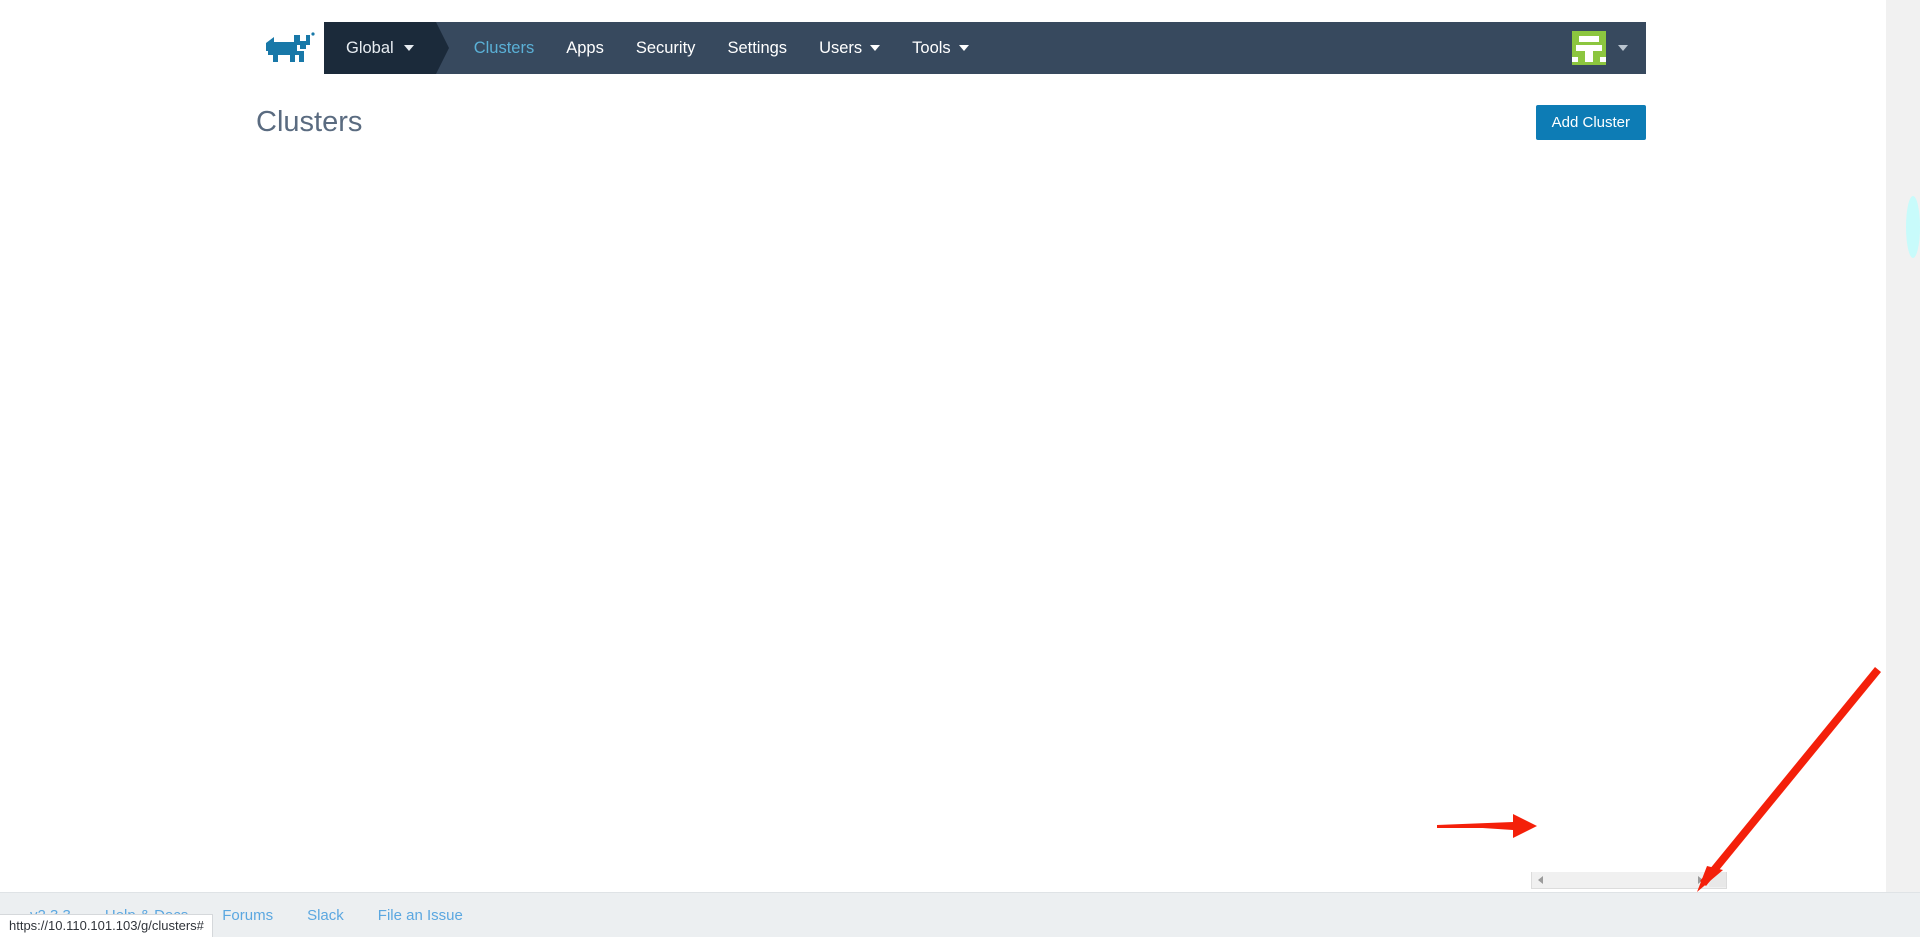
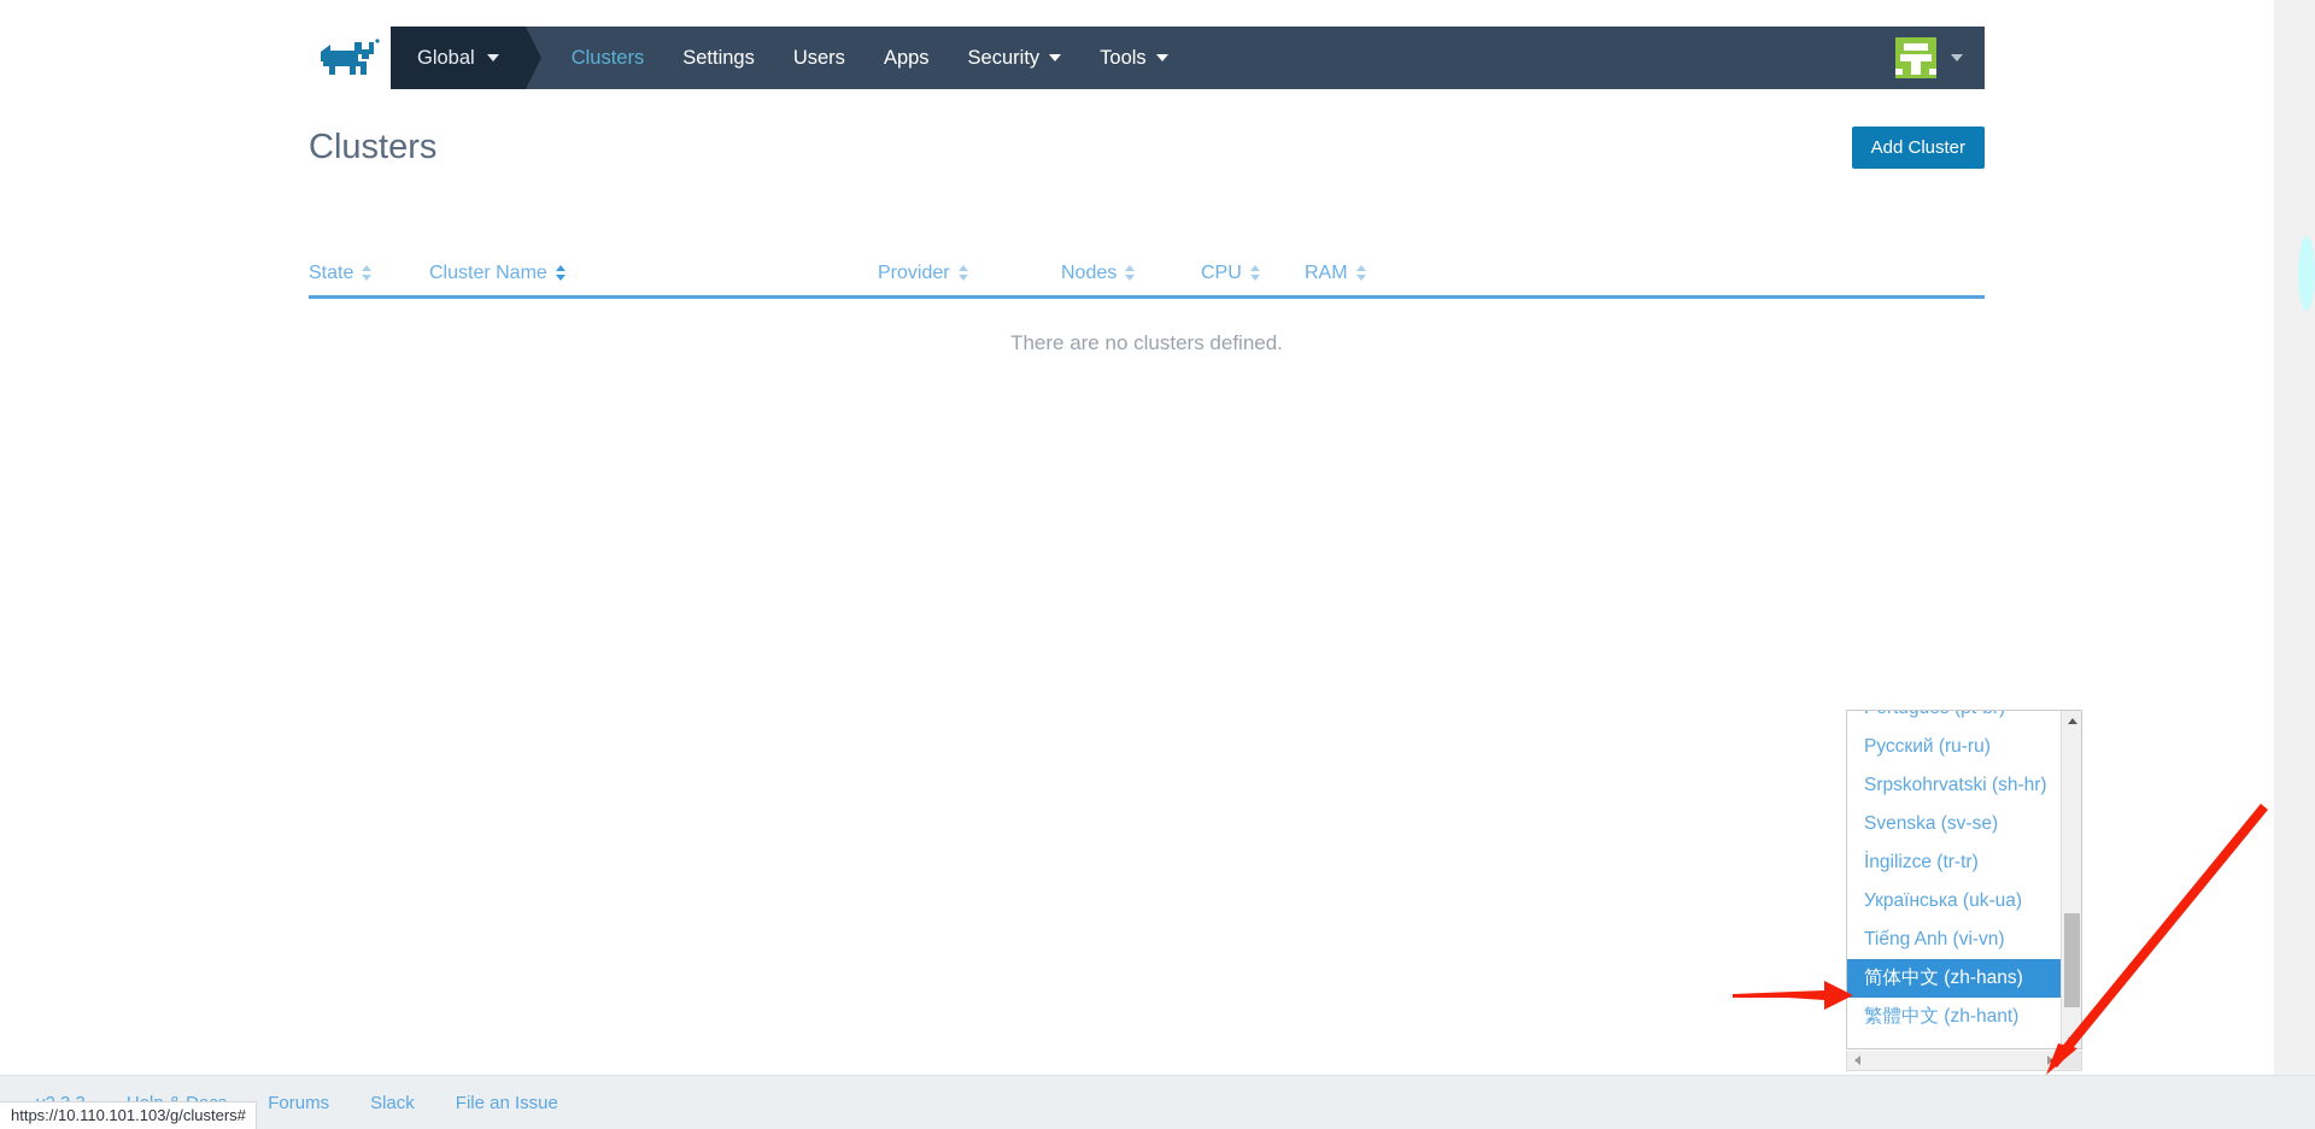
  Global
  Clusters
- Apps
+ Settings
- Security
+ Users
- Settings
+ Apps
- Users
+ Security
  Tools
  Clusters
  Add Cluster
+ State	Cluster Name	Provider	Nodes	CPU	RAM
+ There are no clusters defined.
+ Русский (ru-ru)
+ Srpskohrvatski (sh-hr)
+ Svenska (sv-se)
+ İngilizce (tr-tr)
+ Українська (uk-ua)
+ Tiếng Anh (vi-vn)
+ 简体中文 (zh-hans)
+ 繁體中文 (zh-hant)
  Forums
  Slack
  File an Issue
  https://10.110.101.103/g/clusters#
